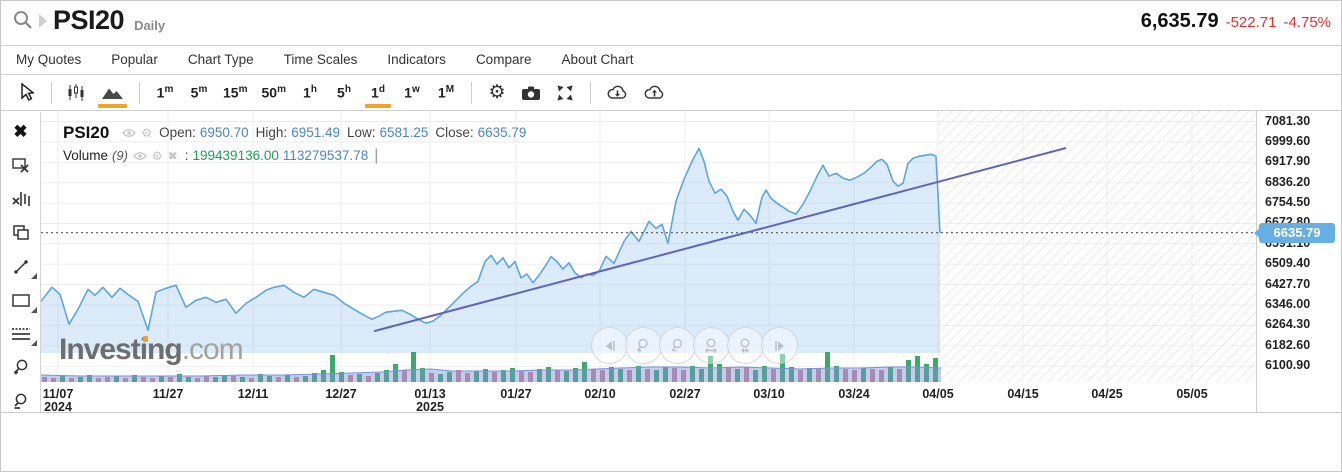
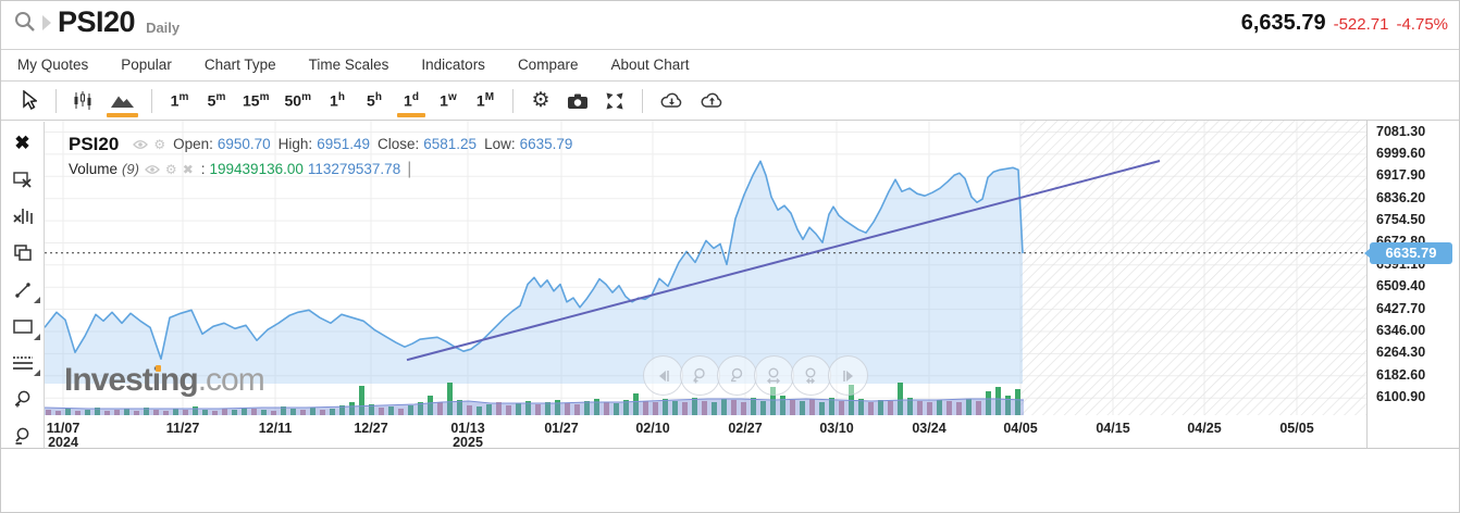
  PSI20
  Daily
  6,635.79
  -522.71
  -4.75%
  My Quotes
  Popular
  Chart Type
  Time Scales
  Indicators
  Compare
  About Chart
  1m
  5m
  15m
  50m
  1h
  5h
  1d
  1w
  1M
  ⚙
  ✖
  11/07
  2024
  11/27
  12/11
  12/27
  01/13
  2025
  01/27
  02/10
  02/27
  03/10
  03/24
  04/05
  04/15
  04/25
  05/05
  PSI20
  ⚙
  Open:
  6950.70
  High:
  6951.49
- Low:
+ Close:
  6581.25
- Close:
+ Low:
  6635.79
  Volume
  (9)
  ⚙
  ✖
  :
  199439136.00
  113279537.78
  |
  Investing.com
  7081.30
  6999.60
  6917.90
  6836.20
  6754.50
  6591.10
  6509.40
  6427.70
  6346.00
  6264.30
  6182.60
  6100.90
  6635.79
